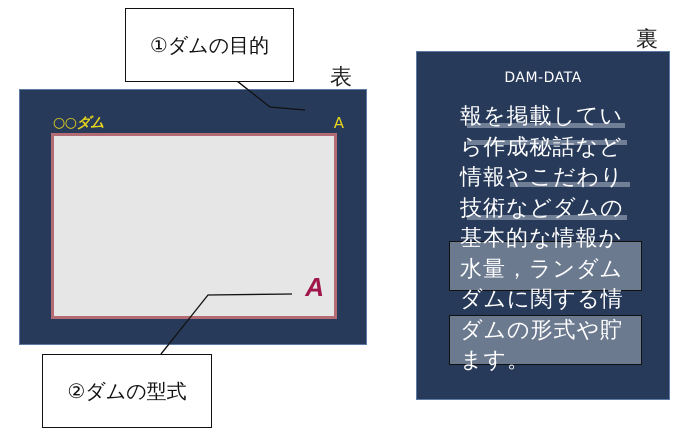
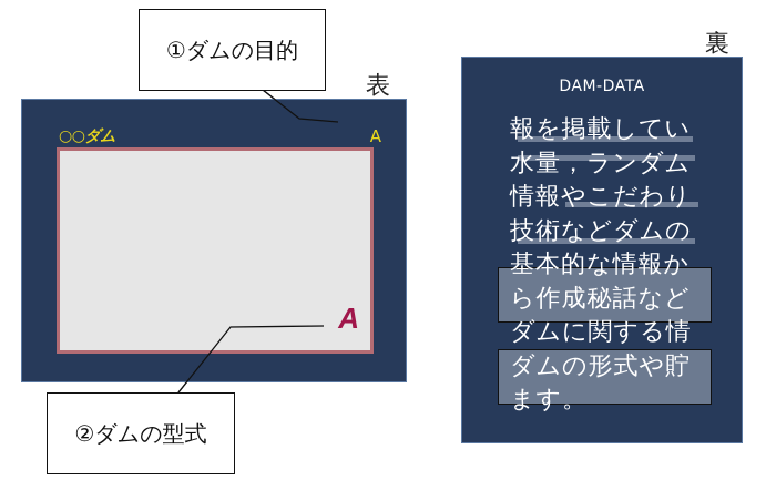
  ○○ダム
  A
  A
  ①ダムの目的
  ②ダムの型式
  表
  裏
  DAM-DATA
  報を掲載してい
- ら作成秘話など
+ 水量，ランダム
  情報やこだわり
  技術などダムの
  基本的な情報か
- 水量，ランダム
+ ら作成秘話など
  ダムに関する情
  ダムの形式や貯
  ます。
